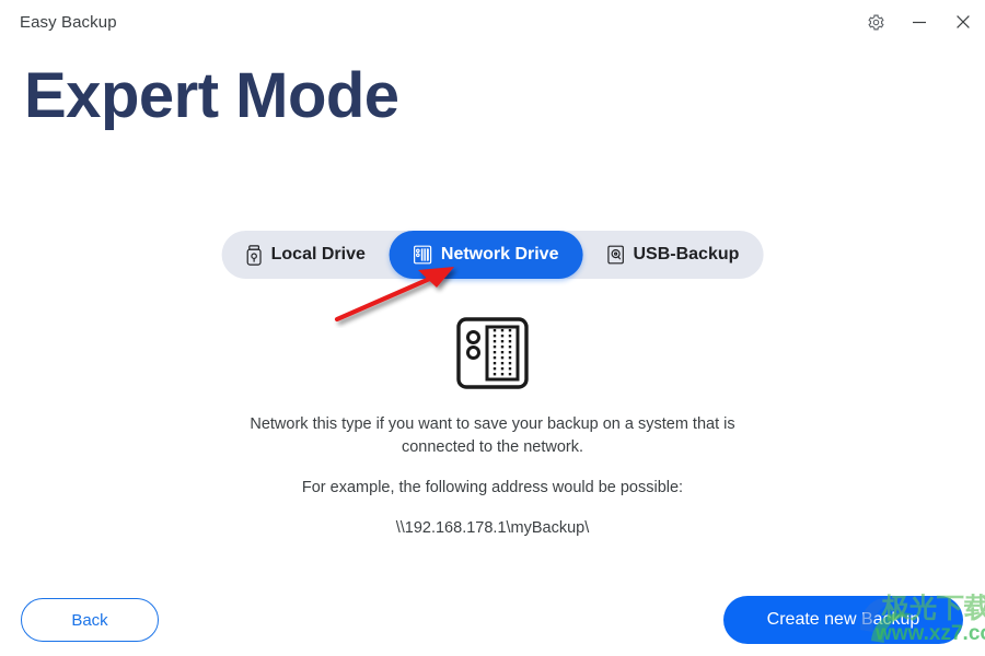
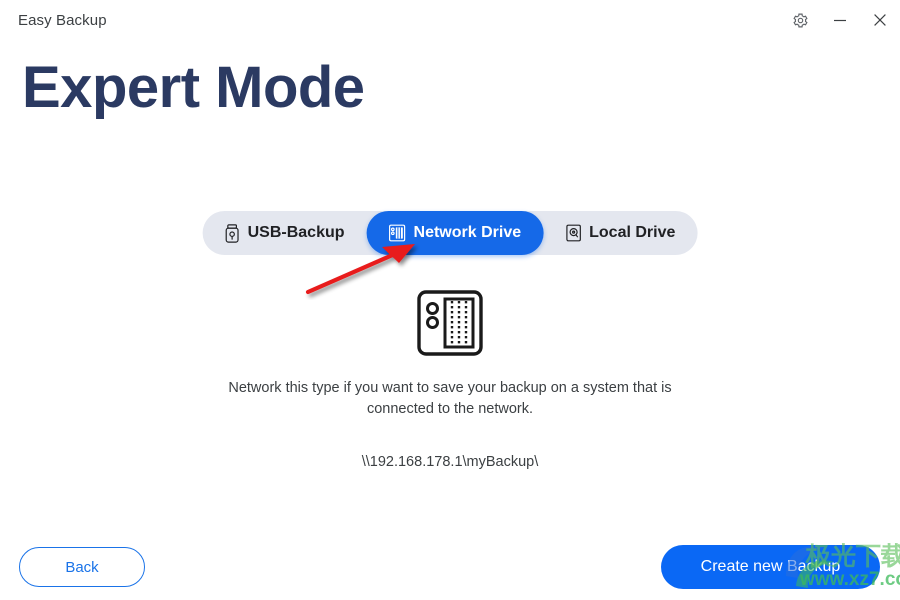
  Easy Backup
  Expert Mode
- Local Drive
+ USB-Backup
  Network Drive
- USB-Backup
+ Local Drive
  Network this type if you want to save your backup on a system that is connected to the network.
- For example, the following address would be possible:
  \\192.168.178.1\myBackup\
  Back
  Create new Backup
  极光下载
  www.xz7.c
